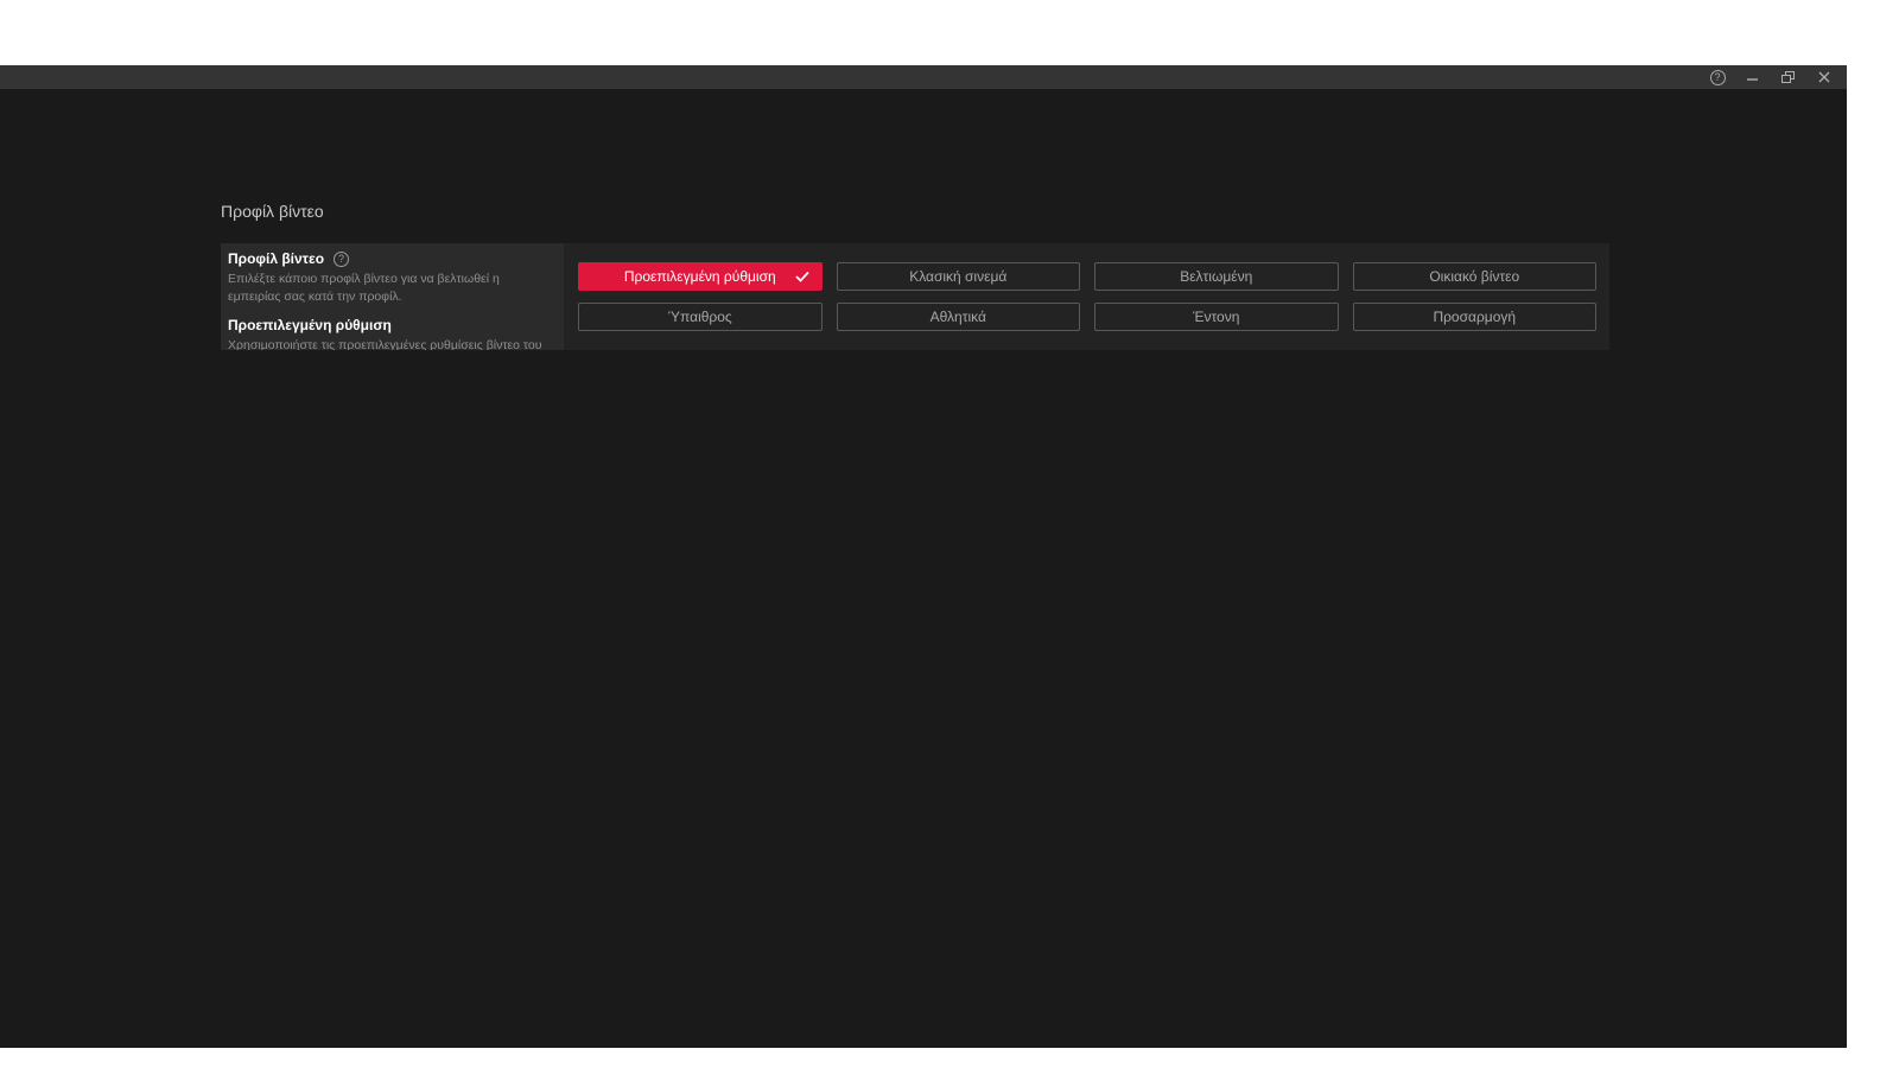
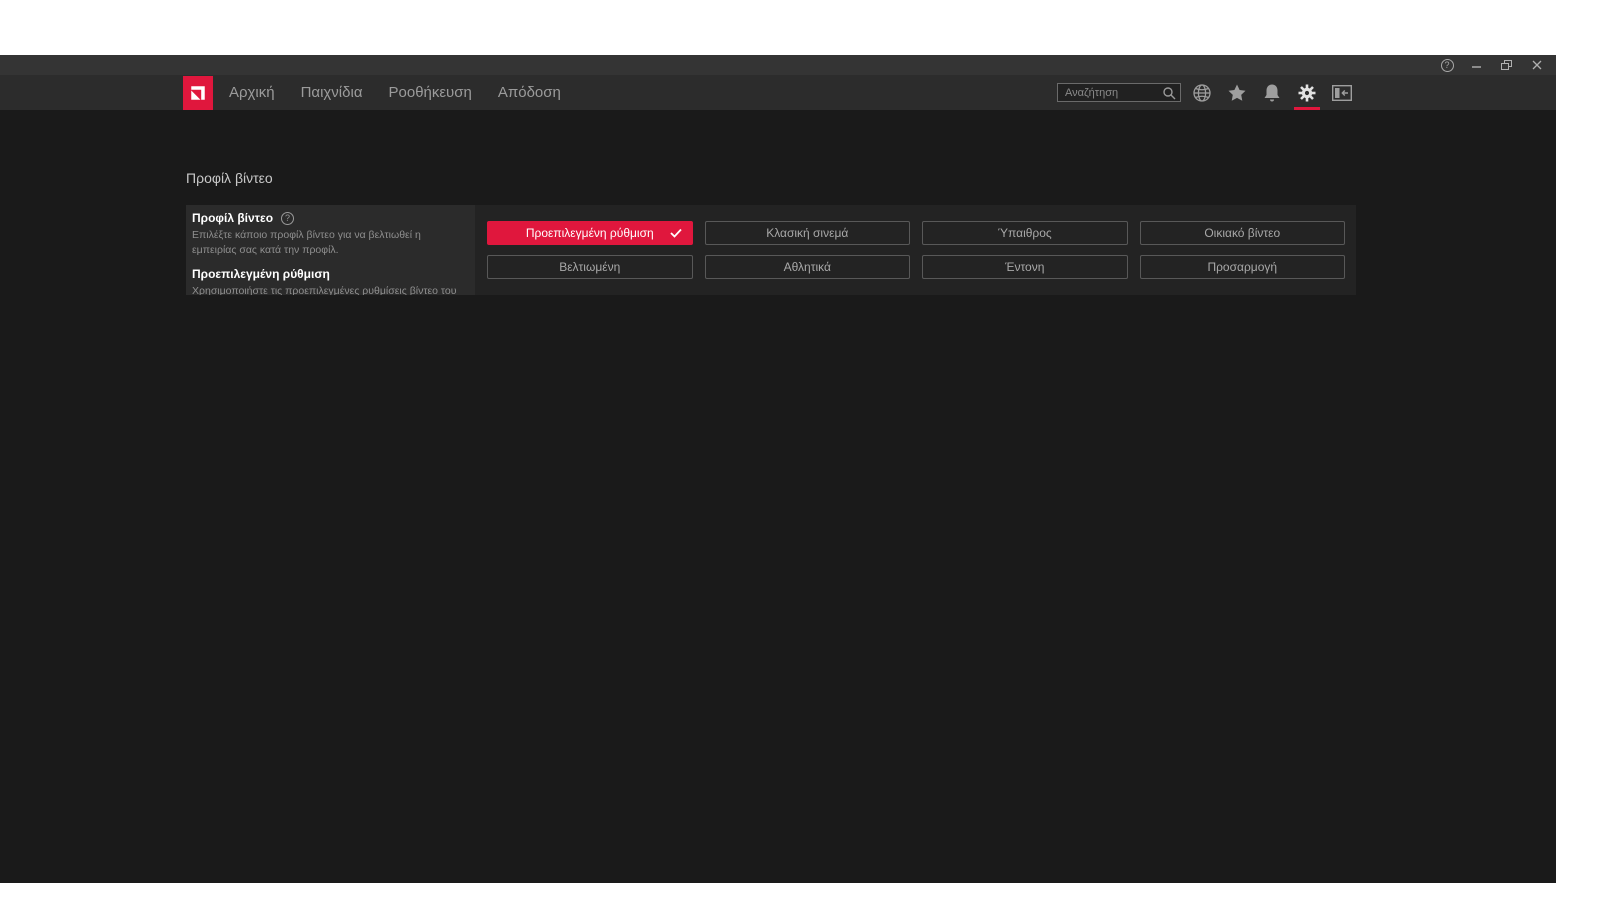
  ?
+ Αρχική
+ Παιχνίδια
+ Ροοθήκευση
+ Απόδοση
+ Αναζήτηση
  Προφίλ βίντεο
  Προφίλ βίντεο
  ?
  Επιλέξτε κάποιο προφίλ βίντεο για να βελτιωθεί η εμπειρίας σας κατά την προφίλ.
  Προεπιλεγμένη ρύθμιση
  Χρησιμοποιήστε τις προεπιλεγμένες ρυθμίσεις βίντεο του
  Προεπιλεγμένη ρύθμιση
  Κλασική σινεμά
- Βελτιωμένη
+ Ύπαιθρος
  Οικιακό βίντεο
- Ύπαιθρος
+ Βελτιωμένη
  Αθλητικά
  Έντονη
  Προσαρμογή
